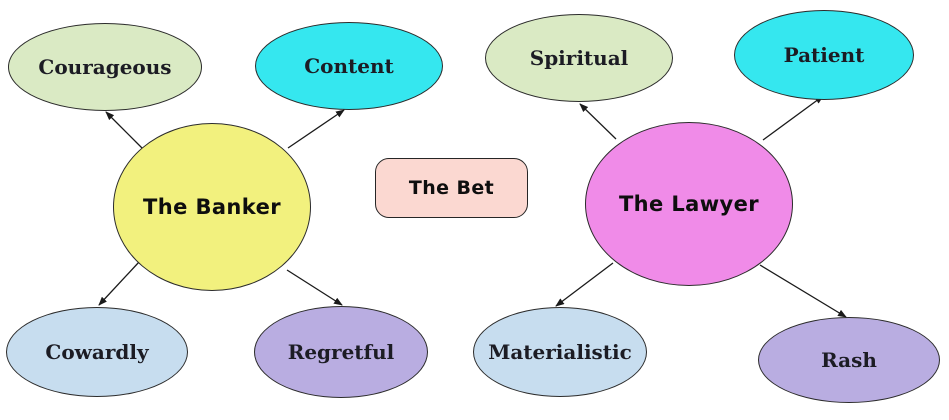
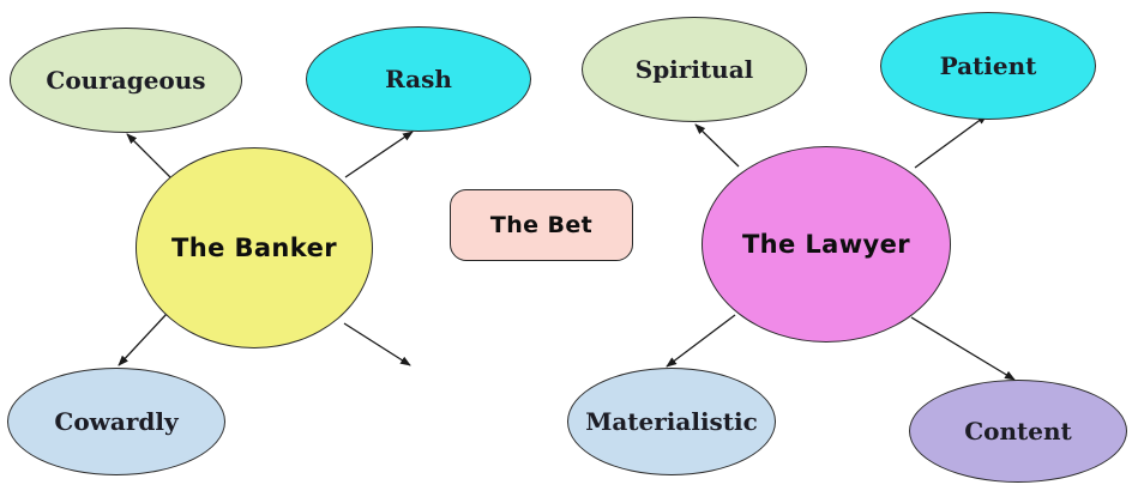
  Courageous
- Content
+ Rash
  Spiritual
  Patient
  Cowardly
- Regretful
  Materialistic
- Rash
+ Content
  The Banker
  The Lawyer
  The Bet
